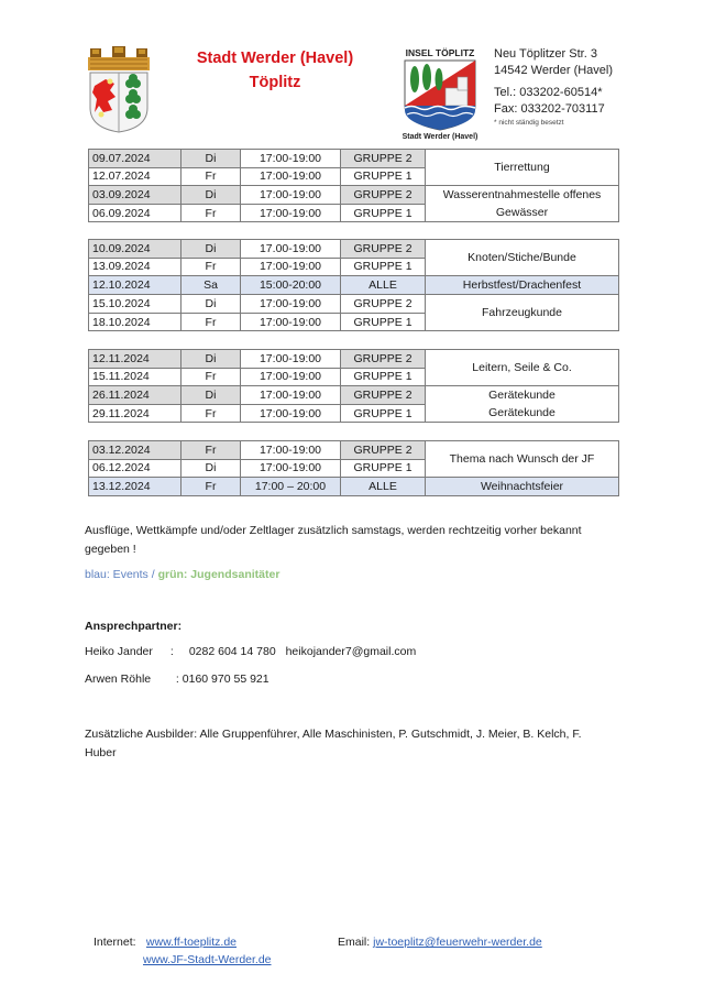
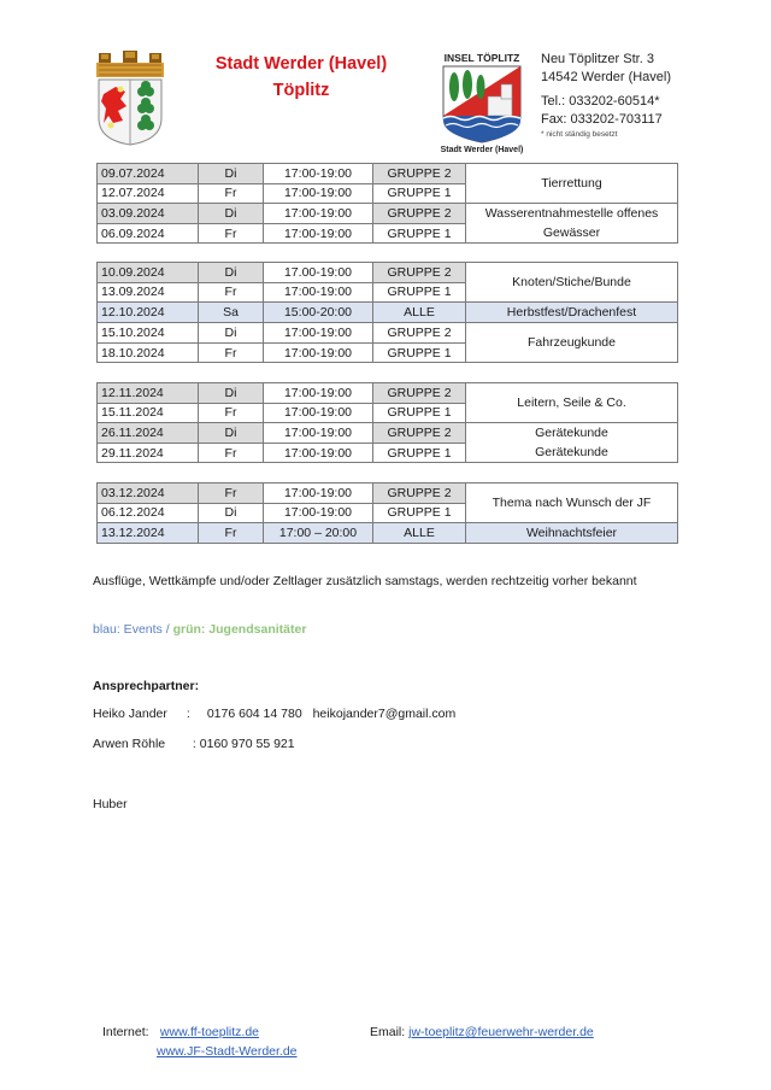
  Stadt Werder (Havel)
  Töplitz
  INSEL TÖPLITZ
  Neu Töplitzer Str. 3
  14542 Werder (Havel)
  Tel.: 033202-60514*
  Fax: 033202-703117
  09.07.2024	Di	17:00-19:00	GRUPPE 2	Tierrettung
  12.07.2024	Fr	17:00-19:00	GRUPPE 1
  03.09.2024	Di	17:00-19:00	GRUPPE 2	Wasserentnahmestelle offenes Gewässer
  06.09.2024	Fr	17:00-19:00	GRUPPE 1
  10.09.2024	Di	17.00-19:00	GRUPPE 2	Knoten/Stiche/Bunde
  13.09.2024	Fr	17:00-19:00	GRUPPE 1
  12.10.2024	Sa	15:00-20:00	ALLE	Herbstfest/Drachenfest
  15.10.2024	Di	17:00-19:00	GRUPPE 2	Fahrzeugkunde
  18.10.2024	Fr	17:00-19:00	GRUPPE 1
  12.11.2024	Di	17:00-19:00	GRUPPE 2	Leitern, Seile & Co.
  15.11.2024	Fr	17:00-19:00	GRUPPE 1
  26.11.2024	Di	17:00-19:00	GRUPPE 2	Gerätekunde
  29.11.2024	Fr	17:00-19:00	GRUPPE 1	Gerätekunde
  03.12.2024	Fr	17:00-19:00	GRUPPE 2	Thema nach Wunsch der JF
  06.12.2024	Di	17:00-19:00	GRUPPE 1
  13.12.2024	Fr	17:00 – 20:00	ALLE	Weihnachtsfeier
  Ausflüge, Wettkämpfe und/oder Zeltlager zusätzlich samstags, werden rechtzeitig vorher bekannt
- gegeben !
  blau: Events / grün: Jugendsanitäter
  Ansprechpartner:
- Heiko Jander : 0282 604 14 780 heikojander7@gmail.com
+ Heiko Jander : 0176 604 14 780 heikojander7@gmail.com
  Arwen Röhle : 0160 970 55 921
- Zusätzliche Ausbilder: Alle Gruppenführer, Alle Maschinisten, P. Gutschmidt, J. Meier, B. Kelch, F.
  Huber
  Internet: www.ff-toeplitz.de
  www.JF-Stadt-Werder.de
  Email: jw-toeplitz@feuerwehr-werder.de
